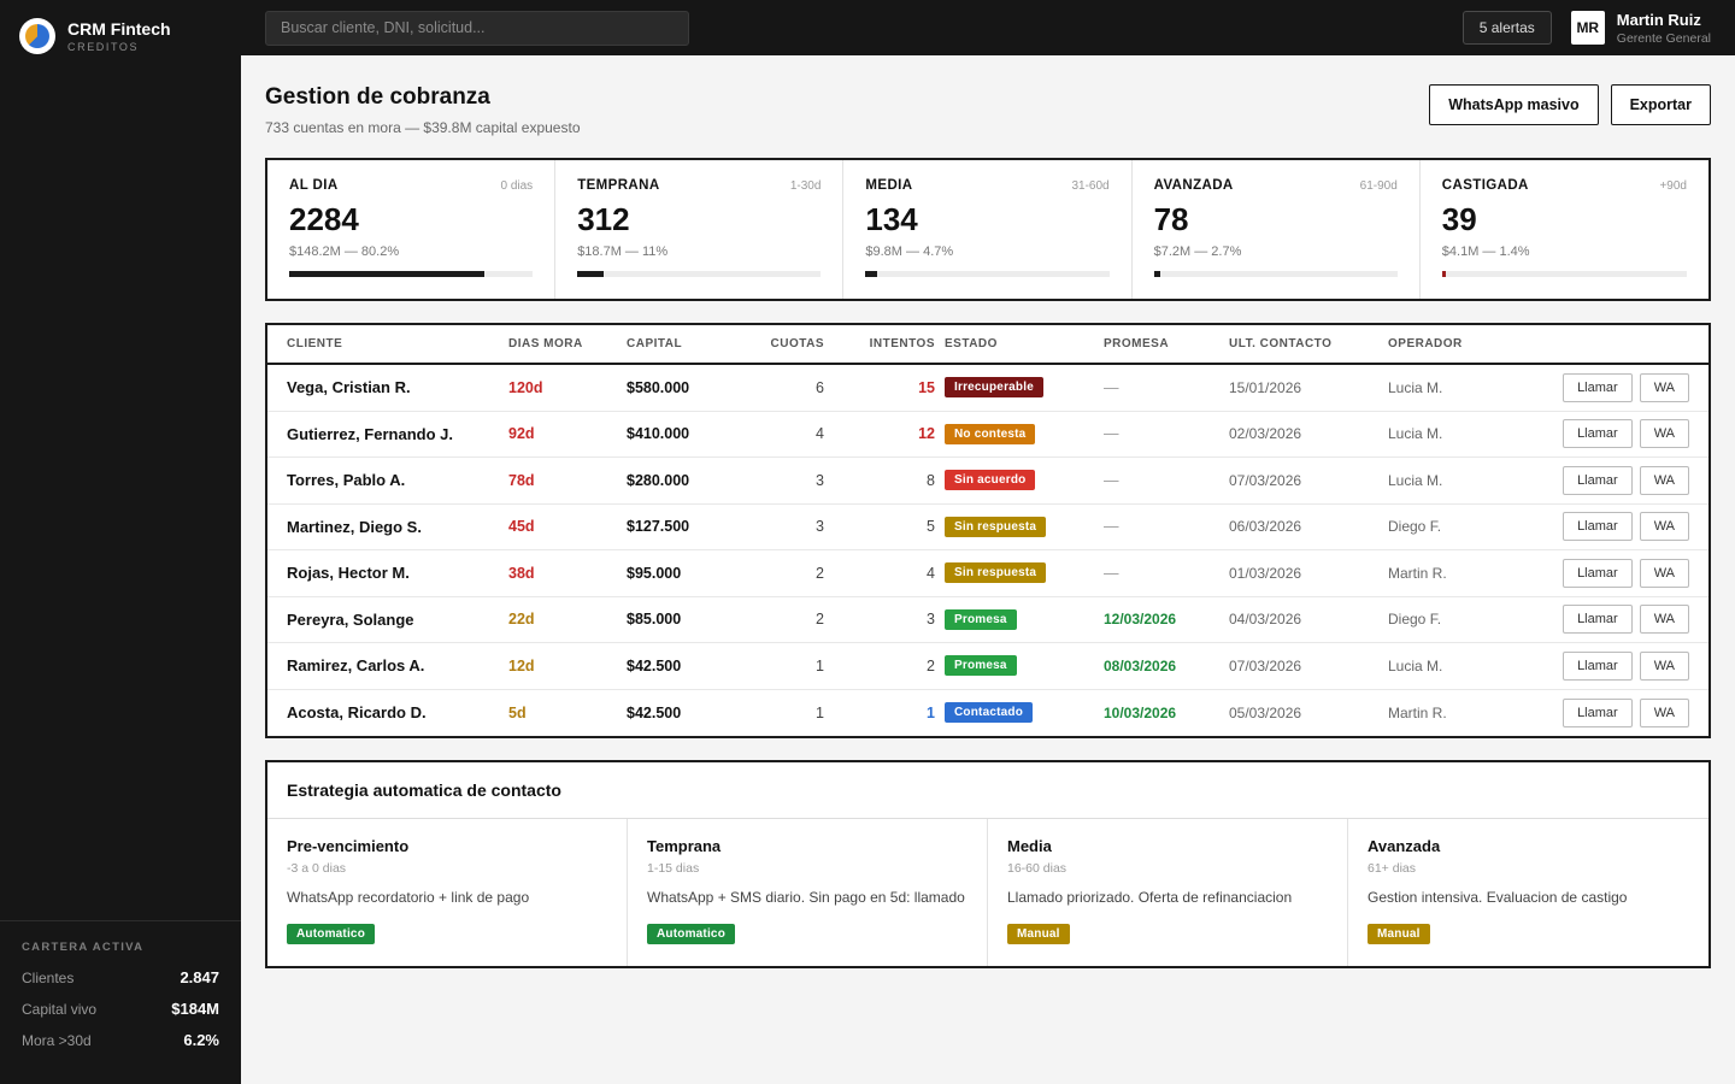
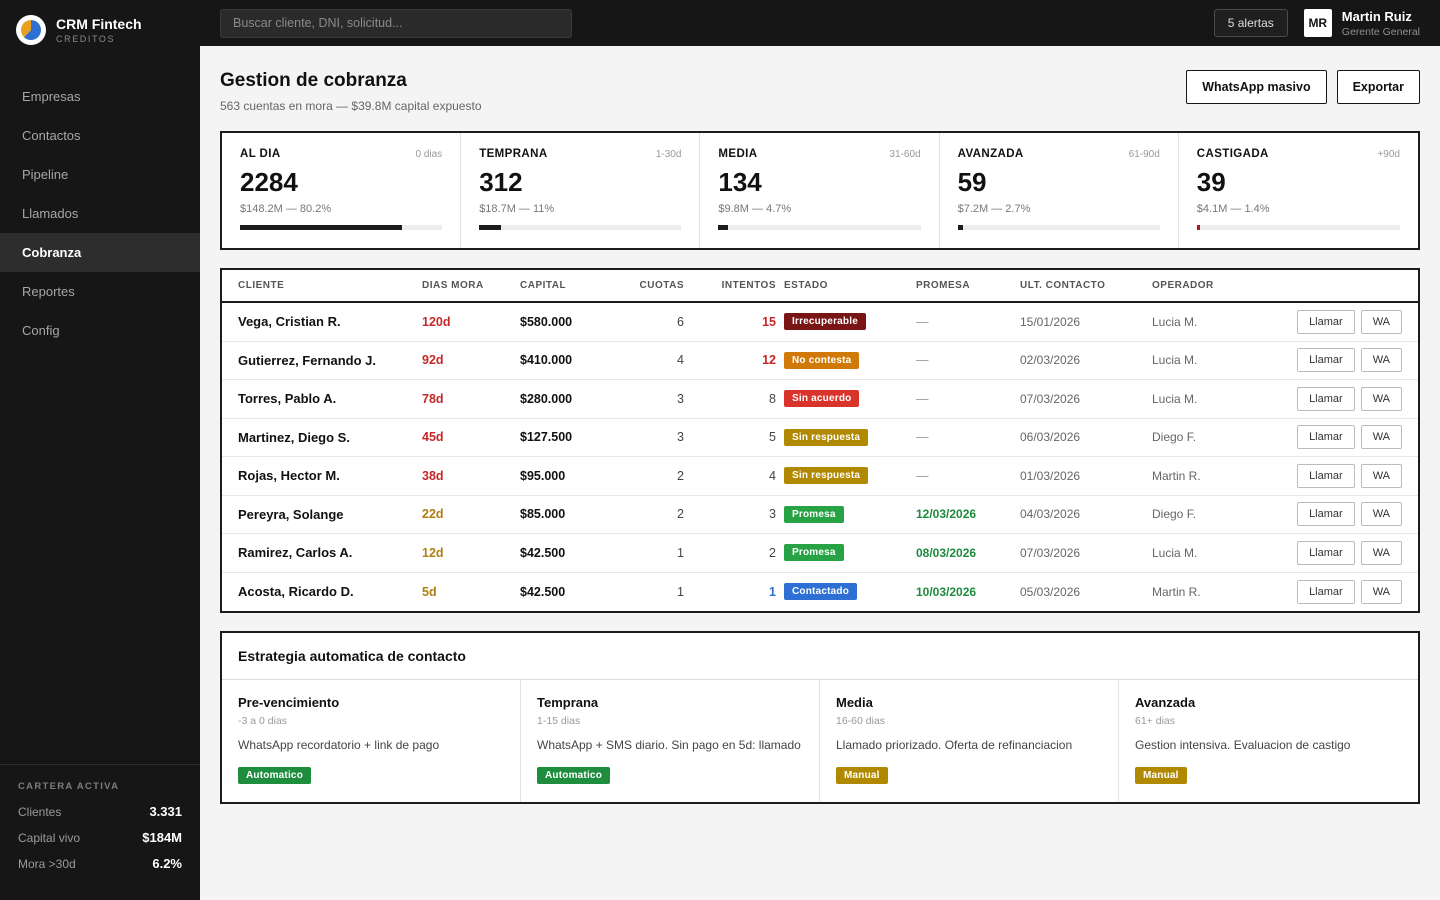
  CRM Fintech
  CREDITOS
+ Empresas
+ Contactos
+ Pipeline
+ Llamados
+ Cobranza
+ Reportes
+ Config
  CARTERA ACTIVA
  Clientes
- 2.847
+ 3.331
  Capital vivo
  $184M
  Mora >30d
  6.2%
  Buscar cliente, DNI, solicitud...
  5 alertas
  MR
  Martin Ruiz
  Gerente General
  Gestion de cobranza
- 733 cuentas en mora — $39.8M capital expuesto
+ 563 cuentas en mora — $39.8M capital expuesto
  WhatsApp masivo
  Exportar
  AL DIA
  0 dias
  2284
  $148.2M — 80.2%
  TEMPRANA
  1-30d
  312
  $18.7M — 11%
  MEDIA
  31-60d
  134
  $9.8M — 4.7%
  AVANZADA
  61-90d
- 78
+ 59
  $7.2M — 2.7%
  CASTIGADA
  +90d
  39
  $4.1M — 1.4%
  CLIENTE
  DIAS MORA
  CAPITAL
  CUOTAS
  INTENTOS
  ESTADO
  PROMESA
  ULT. CONTACTO
  OPERADOR
  Vega, Cristian R.
  120d
  $580.000
  6
  15
  Irrecuperable
  —
  15/01/2026
  Lucia M.
  Llamar
  WA
  Gutierrez, Fernando J.
  92d
  $410.000
  4
  12
  No contesta
  —
  02/03/2026
  Lucia M.
  Llamar
  WA
  Torres, Pablo A.
  78d
  $280.000
  3
  8
  Sin acuerdo
  —
  07/03/2026
  Lucia M.
  Llamar
  WA
  Martinez, Diego S.
  45d
  $127.500
  3
  5
  Sin respuesta
  —
  06/03/2026
  Diego F.
  Llamar
  WA
  Rojas, Hector M.
  38d
  $95.000
  2
  4
  Sin respuesta
  —
  01/03/2026
  Martin R.
  Llamar
  WA
  Pereyra, Solange
  22d
  $85.000
  2
  3
  Promesa
  12/03/2026
  04/03/2026
  Diego F.
  Llamar
  WA
  Ramirez, Carlos A.
  12d
  $42.500
  1
  2
  Promesa
  08/03/2026
  07/03/2026
  Lucia M.
  Llamar
  WA
  Acosta, Ricardo D.
  5d
  $42.500
  1
  1
  Contactado
  10/03/2026
  05/03/2026
  Martin R.
  Llamar
  WA
  Estrategia automatica de contacto
  Pre-vencimiento
  -3 a 0 dias
  WhatsApp recordatorio + link de pago
  Automatico
  Temprana
  1-15 dias
  WhatsApp + SMS diario. Sin pago en 5d: llamado
  Automatico
  Media
  16-60 dias
  Llamado priorizado. Oferta de refinanciacion
  Manual
  Avanzada
  61+ dias
  Gestion intensiva. Evaluacion de castigo
  Manual
